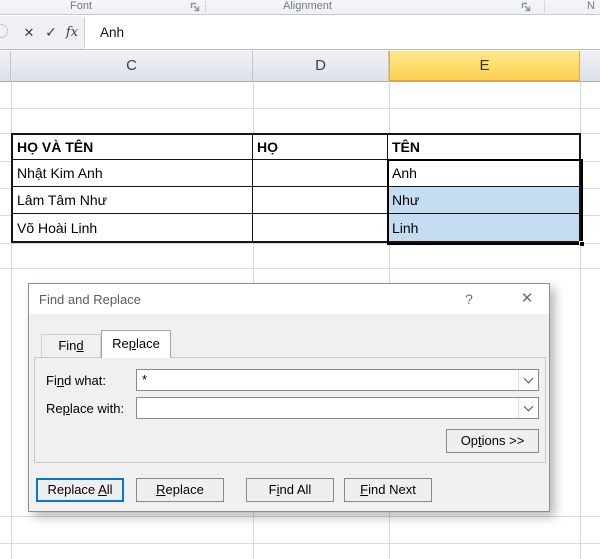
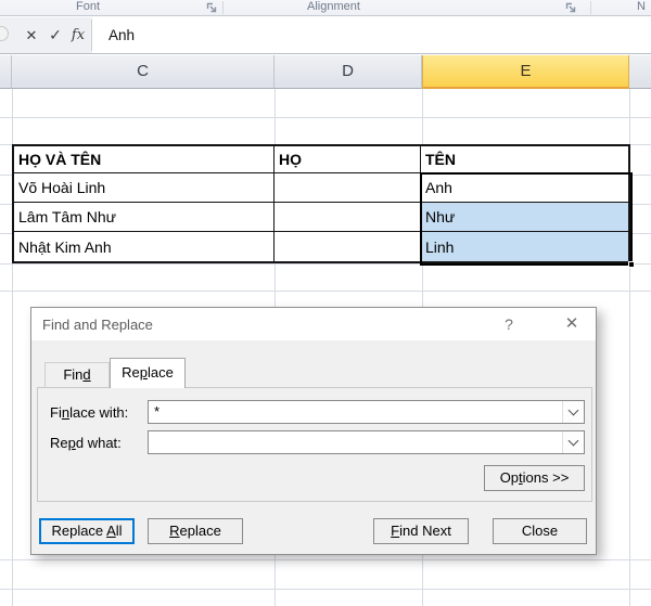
  Font
  Alignment
  N
  ✕
  ✓
  fx
  Anh
  C
  D
  E
  HỌ VÀ TÊN
  HỌ
  TÊN
- Nhật Kim Anh
+ Võ Hoài Linh
  Anh
  Lâm Tâm Như
  Như
- Võ Hoài Linh
+ Nhật Kim Anh
  Linh
  Find and Replace
  ?
  ✕
  Find
  Replace
- Find what:
+ Finlace with:
  *
- Replace with:
+ Repd what:
  Options >>
  Replace All
  Replace
- Find All
  Find Next
+ Close
